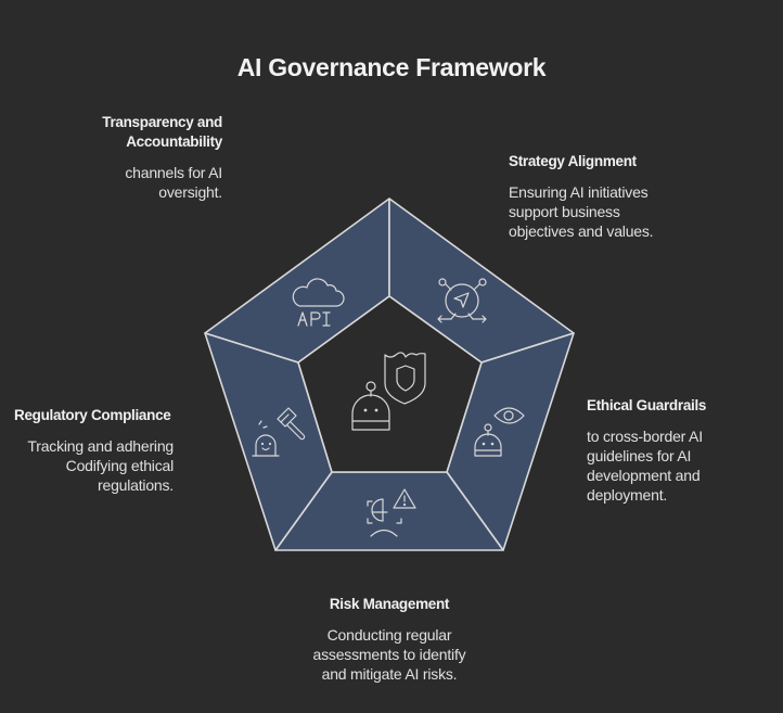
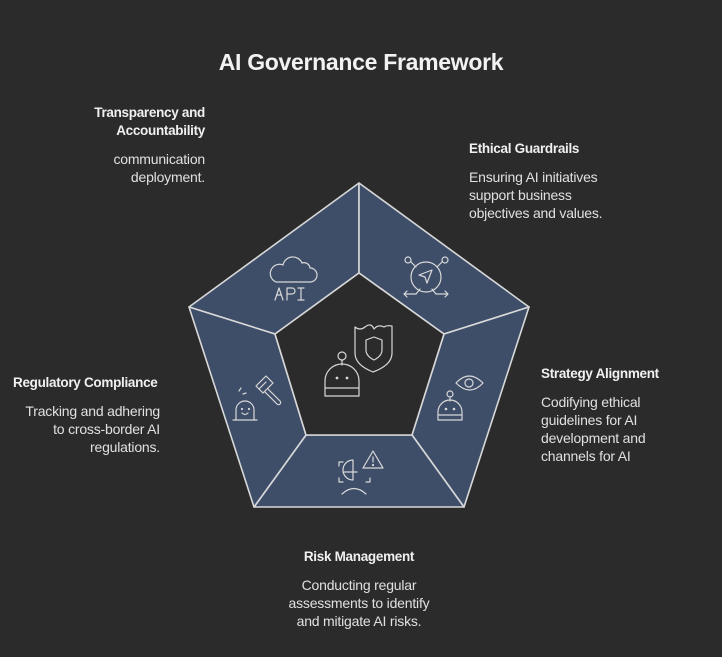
  AI Governance Framework
  Transparency and
  Accountability
+ communication
- channels for AI
+ deployment.
- oversight.
- Strategy Alignment
+ Ethical Guardrails
  Ensuring AI initiatives
  support business
  objectives and values.
- Ethical Guardrails
+ Strategy Alignment
- to cross-border AI
+ Codifying ethical
  guidelines for AI
  development and
- deployment.
+ channels for AI
  Risk Management
  Conducting regular
  assessments to identify
  and mitigate AI risks.
  Regulatory Compliance
  Tracking and adhering
- Codifying ethical
+ to cross-border AI
  regulations.
